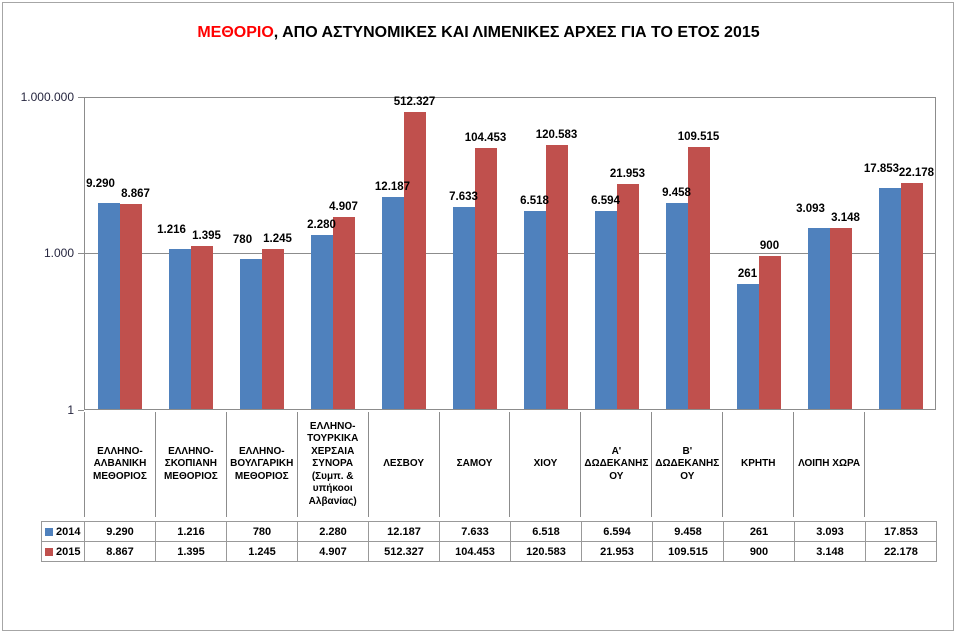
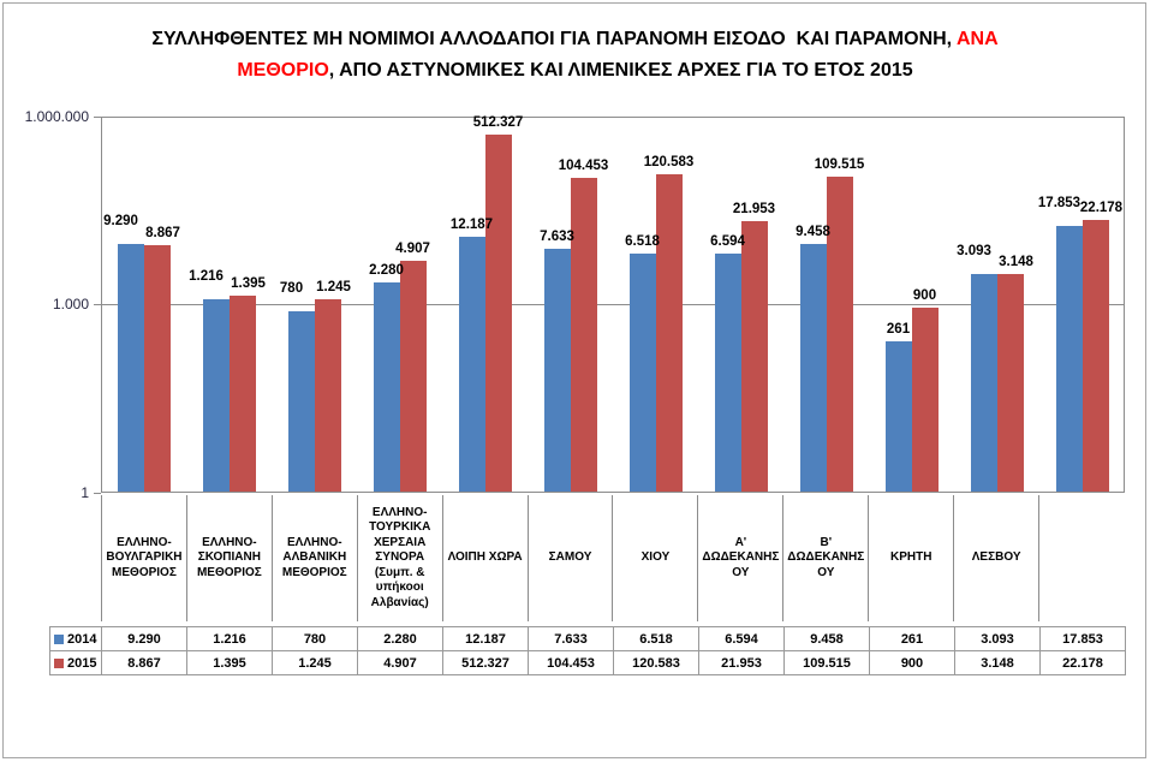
+ ΣΥΛΛΗΦΘΕΝΤΕΣ ΜΗ ΝΟΜΙΜΟΙ ΑΛΛΟΔΑΠΟΙ ΓΙΑ ΠΑΡΑΝΟΜΗ ΕΙΣΟΔΟ ΚΑΙ ΠΑΡΑΜΟΝΗ, ΑΝΑ
  ΜΕΘΟΡΙΟ, ΑΠΟ ΑΣΤΥΝΟΜΙΚΕΣ ΚΑΙ ΛΙΜΕΝΙΚΕΣ ΑΡΧΕΣ ΓΙΑ ΤΟ ΕΤΟΣ 2015
  1.000.000
  1.000
  1
- ΕΛΛΗΝΟ-ΑΛΒΑΝΙΚΗ ΜΕΘΟΡΙΟΣ
+ ΕΛΛΗΝΟ-ΒΟΥΛΓΑΡΙΚΗ ΜΕΘΟΡΙΟΣ
  ΕΛΛΗΝΟ-ΣΚΟΠΙΑΝΗ ΜΕΘΟΡΙΟΣ
- ΕΛΛΗΝΟ-ΒΟΥΛΓΑΡΙΚΗ ΜΕΘΟΡΙΟΣ
+ ΕΛΛΗΝΟ-ΑΛΒΑΝΙΚΗ ΜΕΘΟΡΙΟΣ
  ΕΛΛΗΝΟ-ΤΟΥΡΚΙΚΑ ΧΕΡΣΑΙΑ ΣΥΝΟΡΑ (Συμπ. & υπήκοοι Αλβανίας)
- ΛΕΣΒΟΥ
+ ΛΟΙΠΗ ΧΩΡΑ
  ΣΑΜΟΥ
  ΧΙΟΥ
  Α' ΔΩΔΕΚΑΝΗΣΟΥ
  Β' ΔΩΔΕΚΑΝΗΣΟΥ
  ΚΡΗΤΗ
- ΛΟΙΠΗ ΧΩΡΑ
+ ΛΕΣΒΟΥ
  2014
  9.290
  1.216
  780
  2.280
  12.187
  7.633
  6.518
  6.594
  9.458
  261
  3.093
  17.853
  2015
  8.867
  1.395
  1.245
  4.907
  512.327
  104.453
  120.583
  21.953
  109.515
  900
  3.148
  22.178
  9.290
  8.867
  1.216
  1.395
  780
  1.245
  2.280
  4.907
  12.187
  512.327
  7.633
  104.453
  6.518
  120.583
  6.594
  21.953
  9.458
  109.515
  261
  900
  3.093
  3.148
  17.853
  22.178
